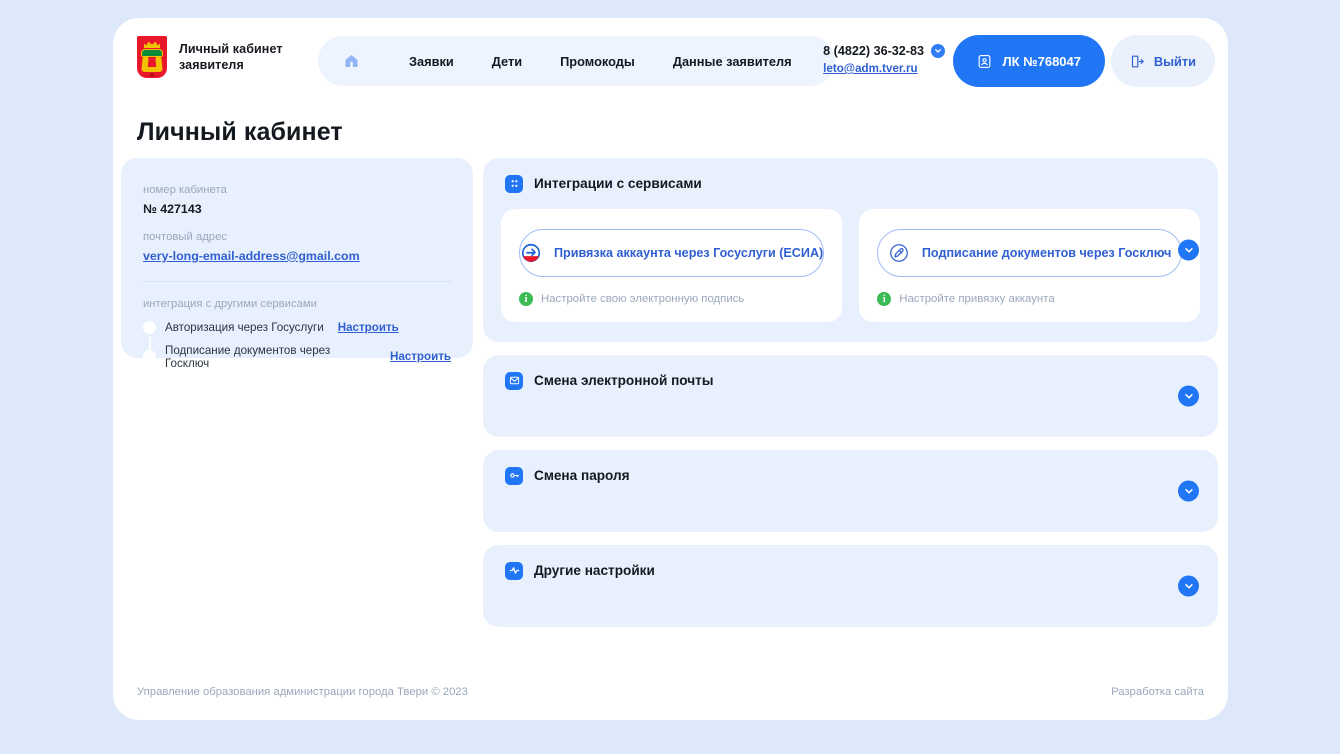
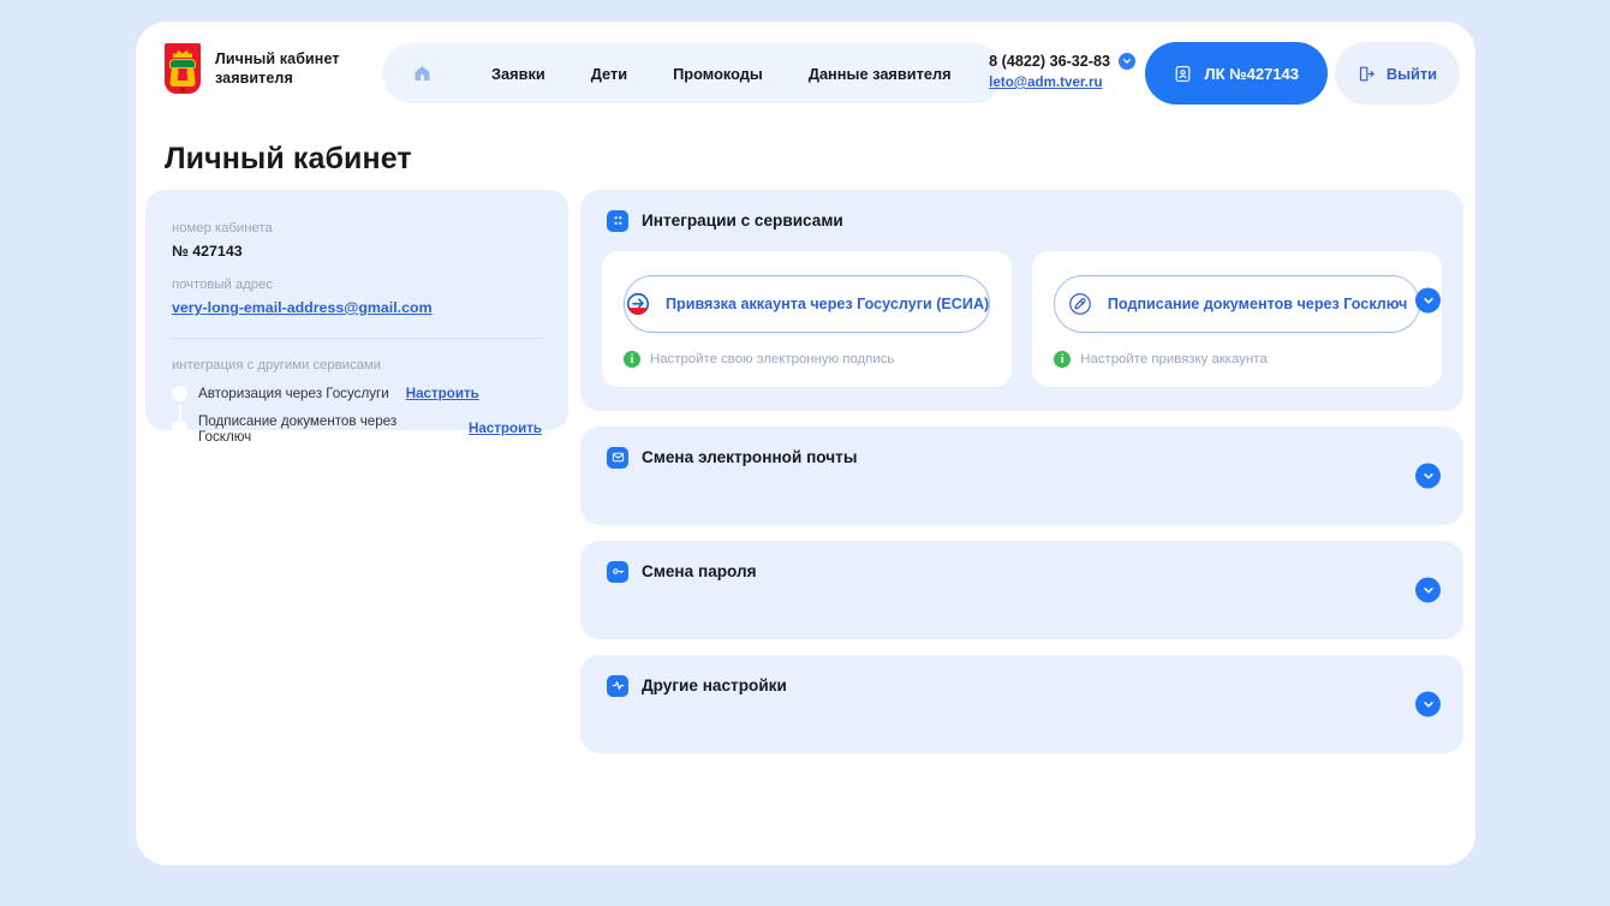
  Личный кабинет
  заявителя
  Заявки
  Дети
  Промокоды
  Данные заявителя
  8 (4822) 36-32-83
  leto@adm.tver.ru
- ЛК №768047
+ ЛК №427143
  Выйти
  Личный кабинет
  номер кабинета
  № 427143
  почтовый адрес
  very-long-email-address@gmail.com
  интеграция с другими сервисами
  Авторизация через Госуслуги
  Настроить
  Подписание документов через Госключ
  Настроить
  Интеграции с сервисами
  Привязка аккаунта через Госуслуги (ЕСИА)
  i
  Настройте свою электронную подпись
  Подписание документов через Госключ
  i
  Настройте привязку аккаунта
  Смена электронной почты
  Смена пароля
  Другие настройки
- Управление образования администрации города Твери © 2023
- Разработка сайта
